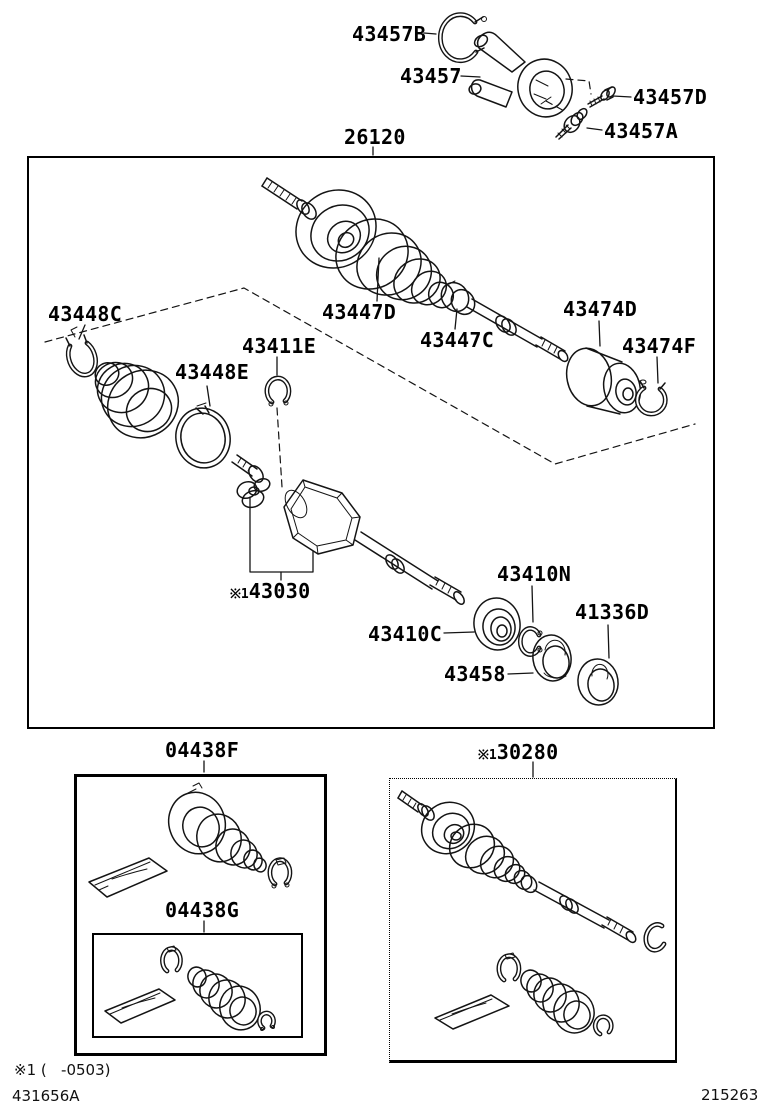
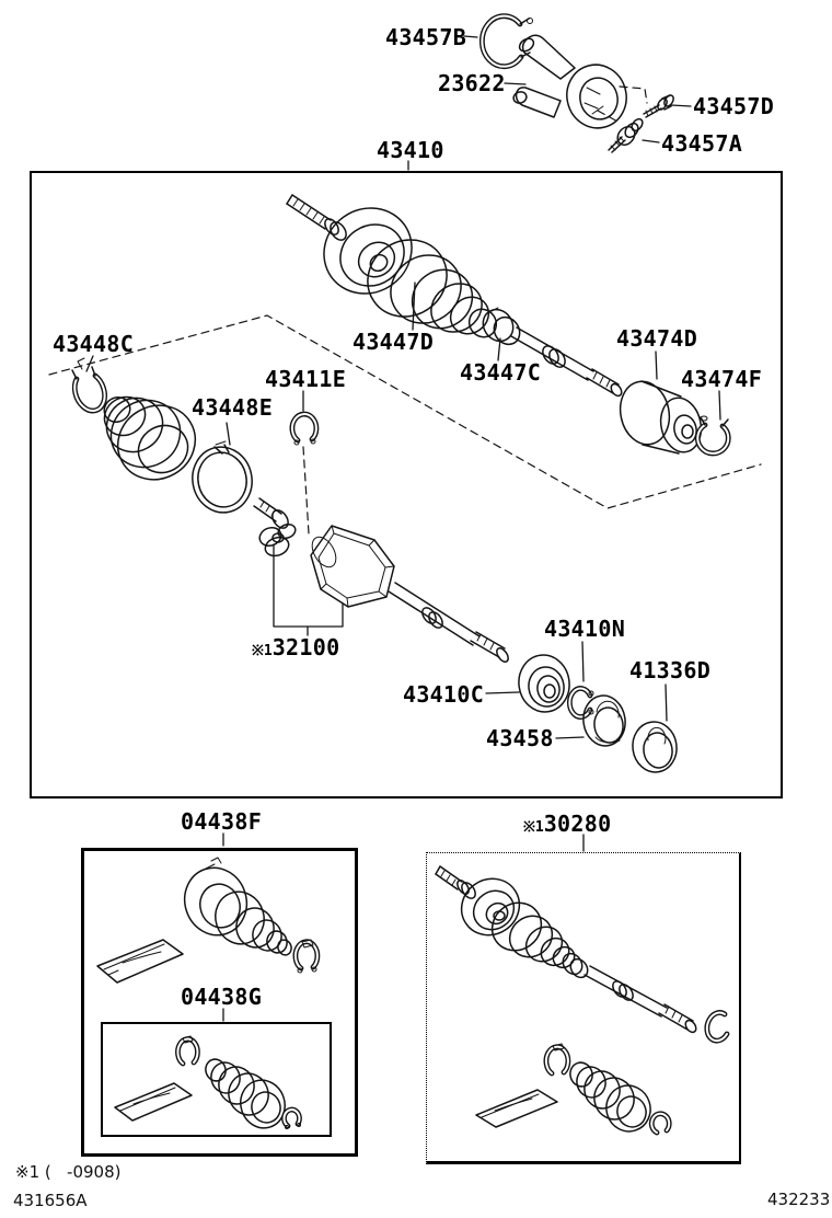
  43457B
- 43457
+ 23622
  43457D
  43457A
- 26120
+ 43410
  43448C
  43447D
  43447C
  43474D
  43474F
  43411E
  43448E
- ※143030
+ ※132100
  43410C
  43410N
  43458
  41336D
  04438F
  04438G
  ※130280
- ※1 ( -0503)
+ ※1 ( -0908)
  431656A
- 215263
+ 432233
